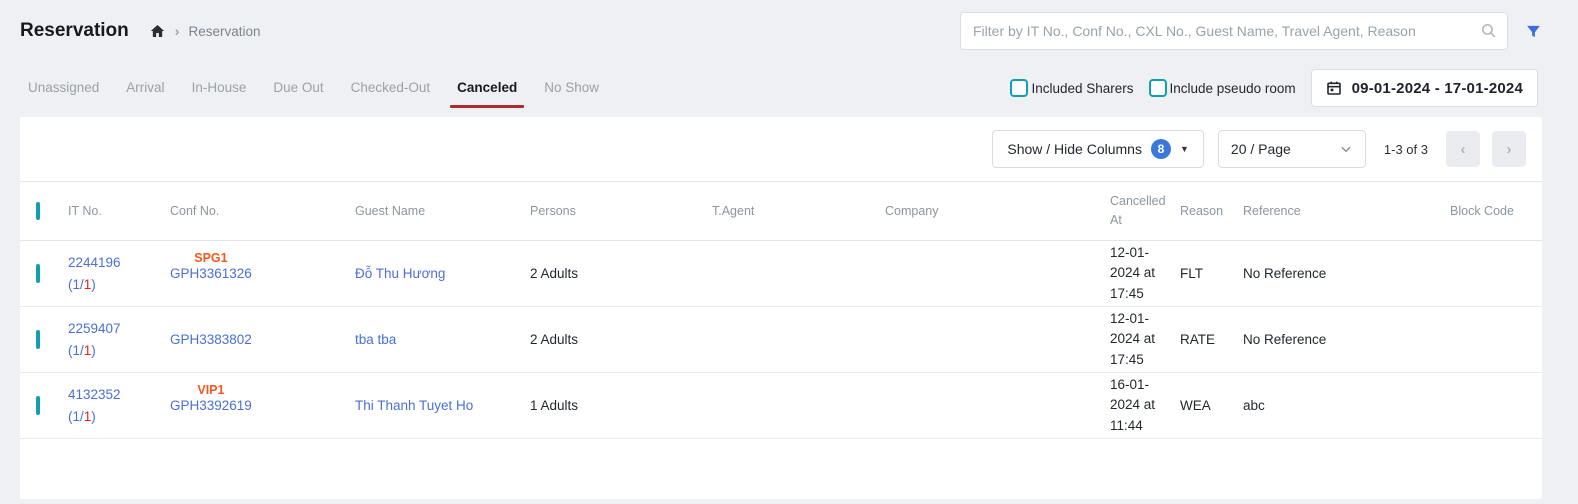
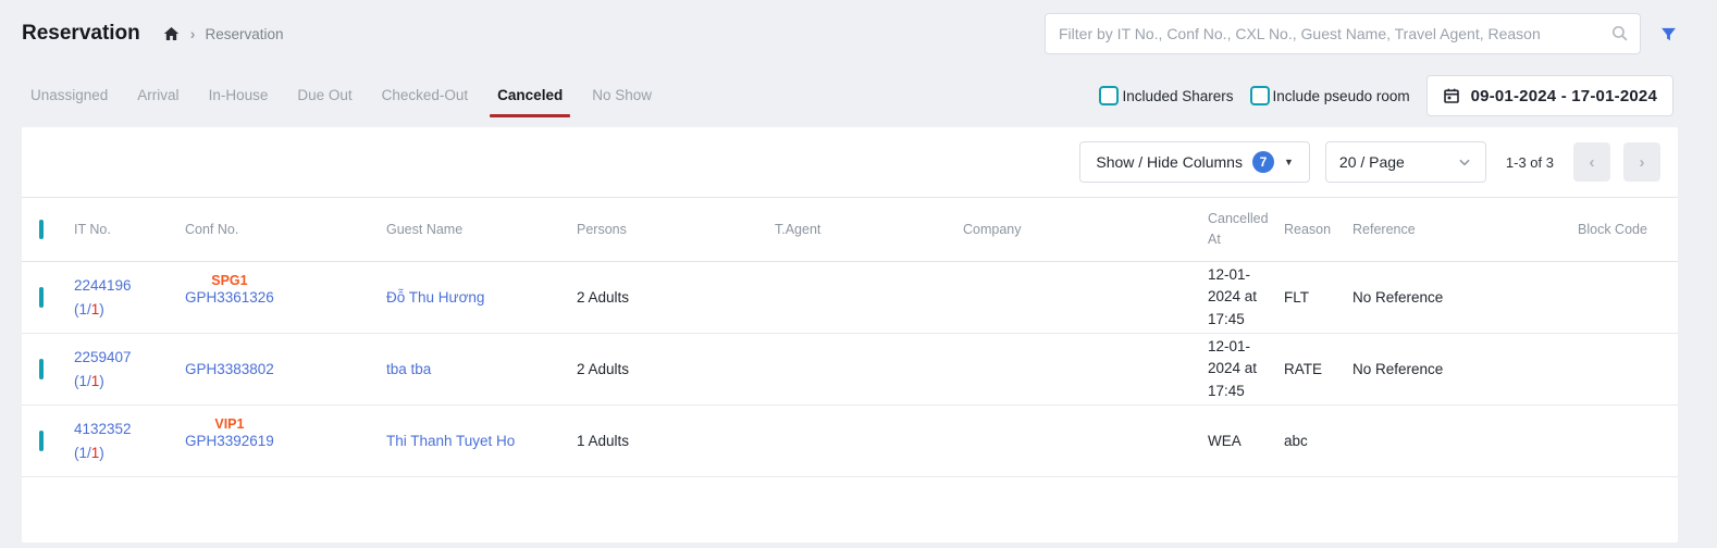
  Reservation
  ›
  Reservation
  Filter by IT No., Conf No., CXL No., Guest Name, Travel Agent, Reason
  Unassigned
  Arrival
  In-House
  Due Out
  Checked-Out
  Canceled
  No Show
  Included Sharers
  Include pseudo room
  09-01-2024 - 17-01-2024
  Show / Hide Columns
- 8
+ 7
  ▼
  20 / Page
  1-3 of 3
  ‹
  ›
  IT No.
  Conf No.
  Guest Name
  Persons
  T.Agent
  Company
  Cancelled At
  Reason
  Reference
  Block Code
  2244196
  (1/1)
  SPG1
  GPH3361326
  Đỗ Thu Hương
  2 Adults
  12-01-2024 at 17:45
  FLT
  No Reference
  2259407
  (1/1)
  GPH3383802
  tba tba
  2 Adults
  12-01-2024 at 17:45
  RATE
  No Reference
  4132352
  (1/1)
  VIP1
  GPH3392619
  Thi Thanh Tuyet Ho
  1 Adults
- 16-01-2024 at 11:44
  WEA
  abc
